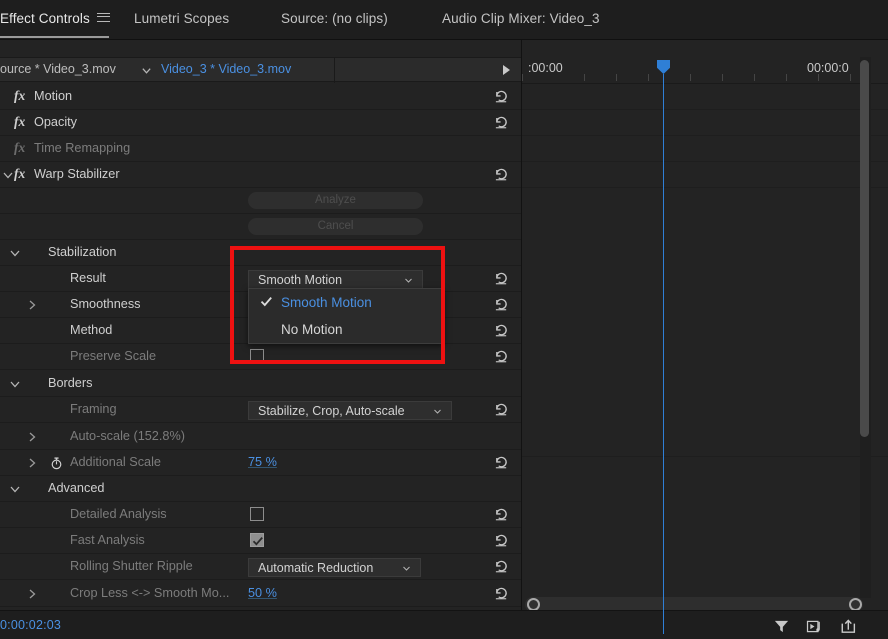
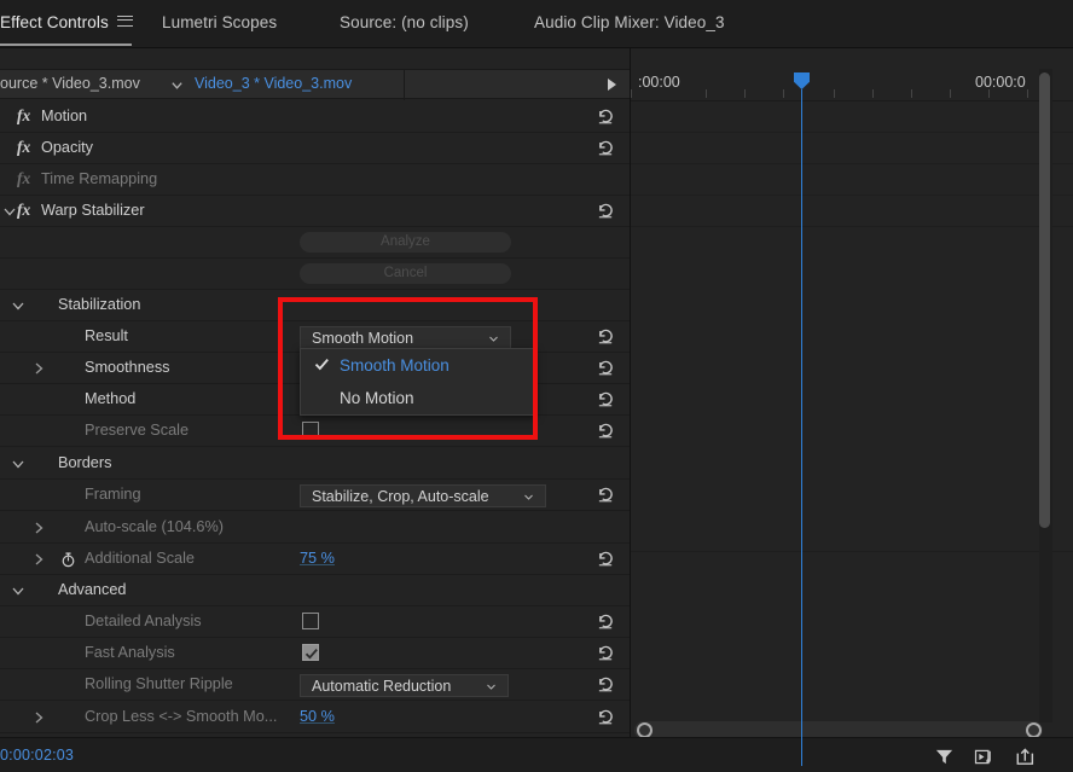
  Effect Controls
  Lumetri Scopes
  Source: (no clips)
  Audio Clip Mixer: Video_3
  ource * Video_3.mov
  Video_3 * Video_3.mov
  fx
  Motion
  fx
  Opacity
  fx
  Time Remapping
  fx
  Warp Stabilizer
  Analyze
  Cancel
  Stabilization
  Result
  Smooth Motion
  Smoothness
  Method
  Preserve Scale
  Borders
  Framing
  Stabilize, Crop, Auto-scale
- Auto-scale (152.8%)
+ Auto-scale (104.6%)
  Additional Scale
  75 %
  Advanced
  Detailed Analysis
  Fast Analysis
  Rolling Shutter Ripple
  Automatic Reduction
  Crop Less <-> Smooth Mo...
  50 %
  Smooth Motion
  No Motion
  :00:00
  00:00:0
  0:00:02:03
